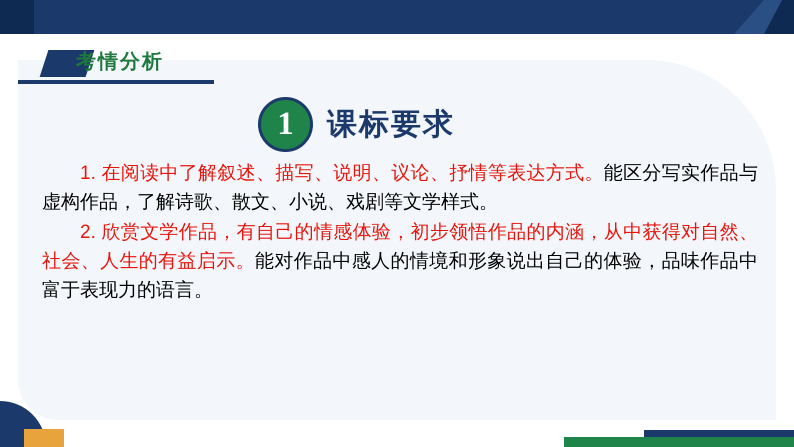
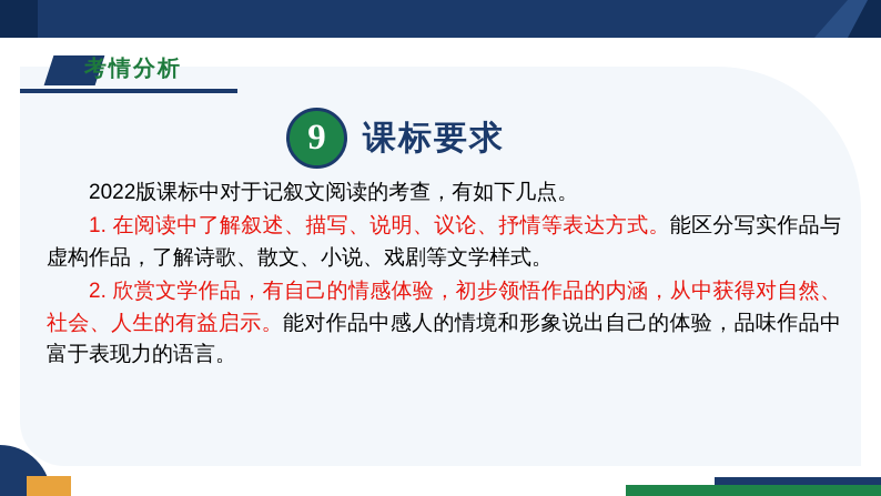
  考情分析
- 1
+ 9
  课标要求
+ 2022版课标中对于记叙文阅读的考查，有如下几点。
  1. 在阅读中了解叙述、描写、说明、议论、抒情等表达方式。能区分写实作品与虚构作品，了解诗歌、散文、小说、戏剧等文学样式。
  2. 欣赏文学作品，有自己的情感体验，初步领悟作品的内涵，从中获得对自然、社会、人生的有益启示。能对作品中感人的情境和形象说出自己的体验，品味作品中富于表现力的语言。
